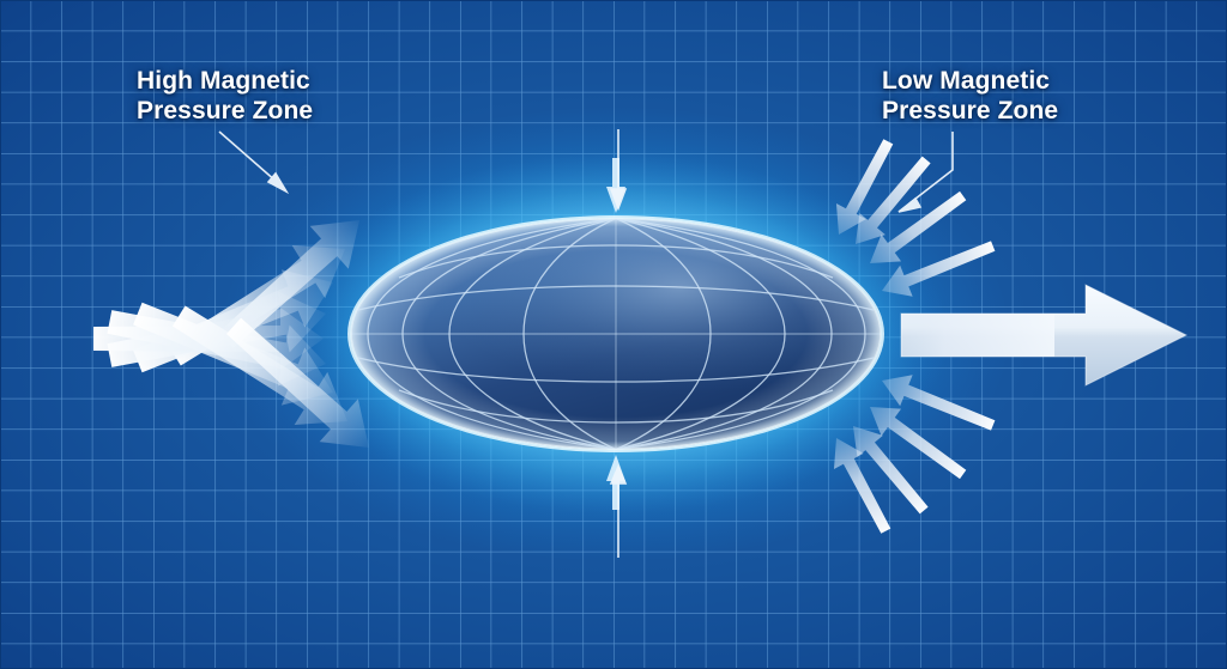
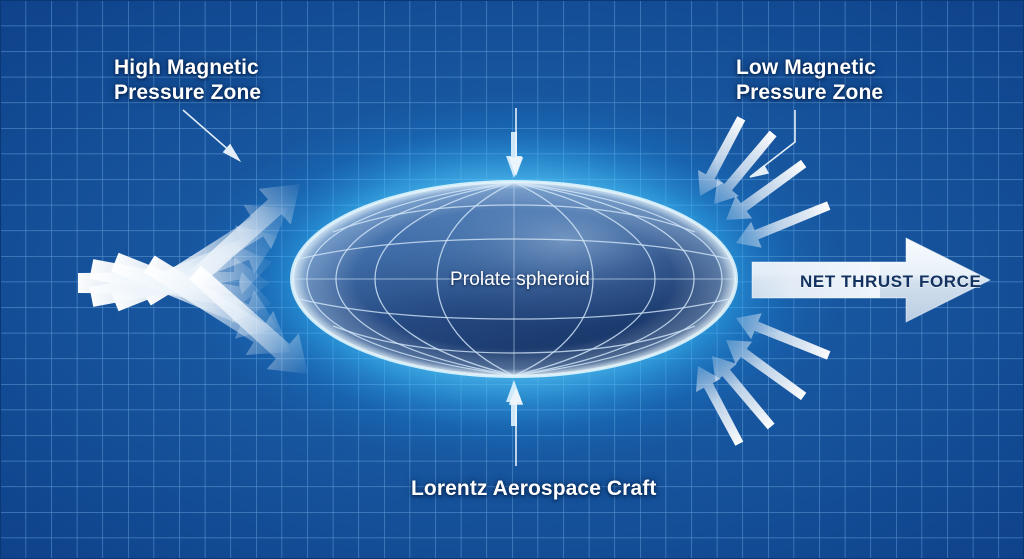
  High Magnetic
  Pressure Zone
  Low Magnetic
  Pressure Zone
+ Prolate spheroid
+ NET THRUST FORCE
+ Lorentz Aerospace Craft
